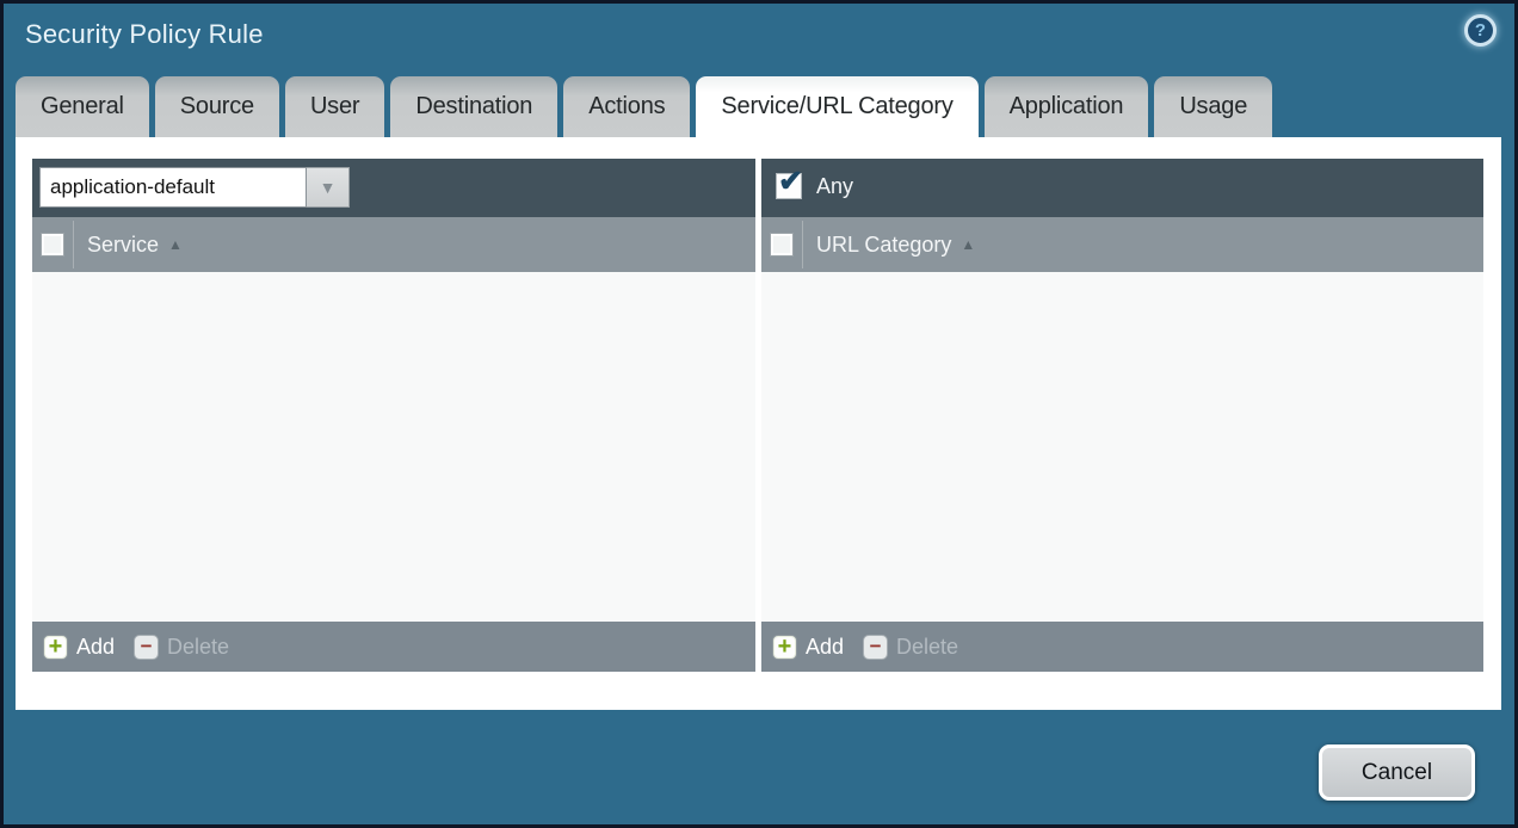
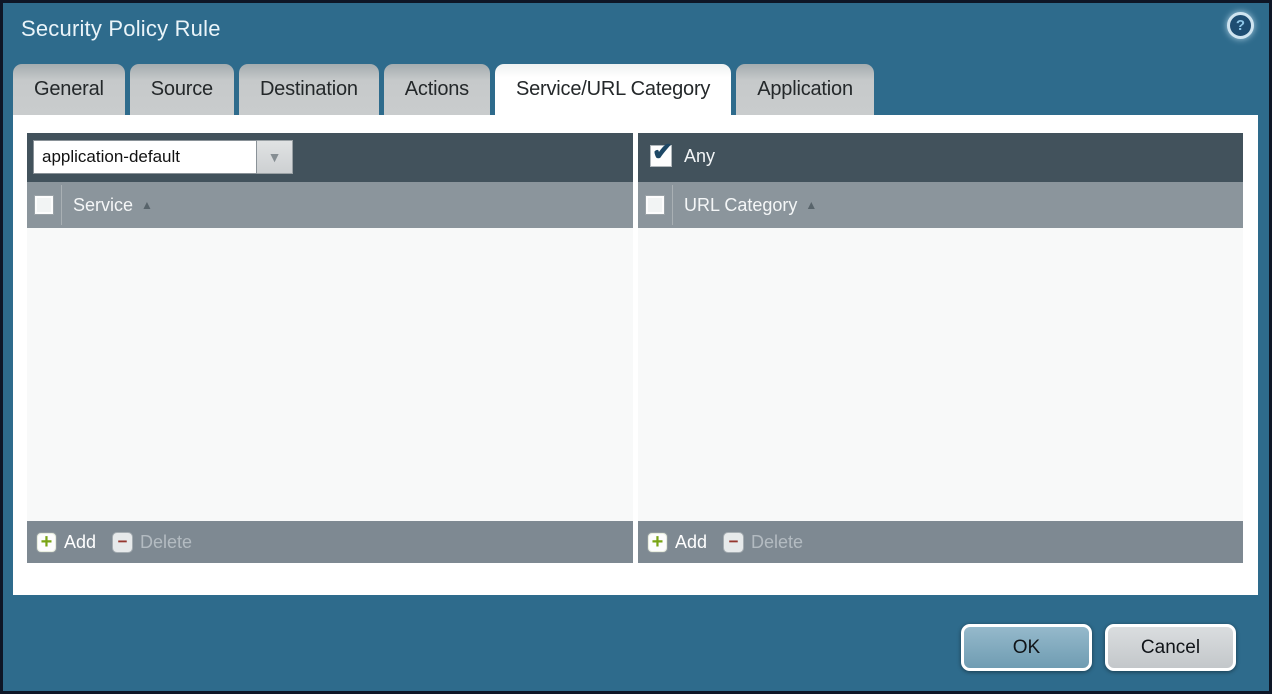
  Security Policy Rule
  ?
  General
  Source
- User
  Destination
  Actions
  Service/URL Category
  Application
- Usage
  application-default
  ▼
  Service
  ▲
  +
  Add
  −
  Delete
  ✔
  Any
  URL Category
  ▲
  +
  Add
  −
  Delete
+ OK
  Cancel
